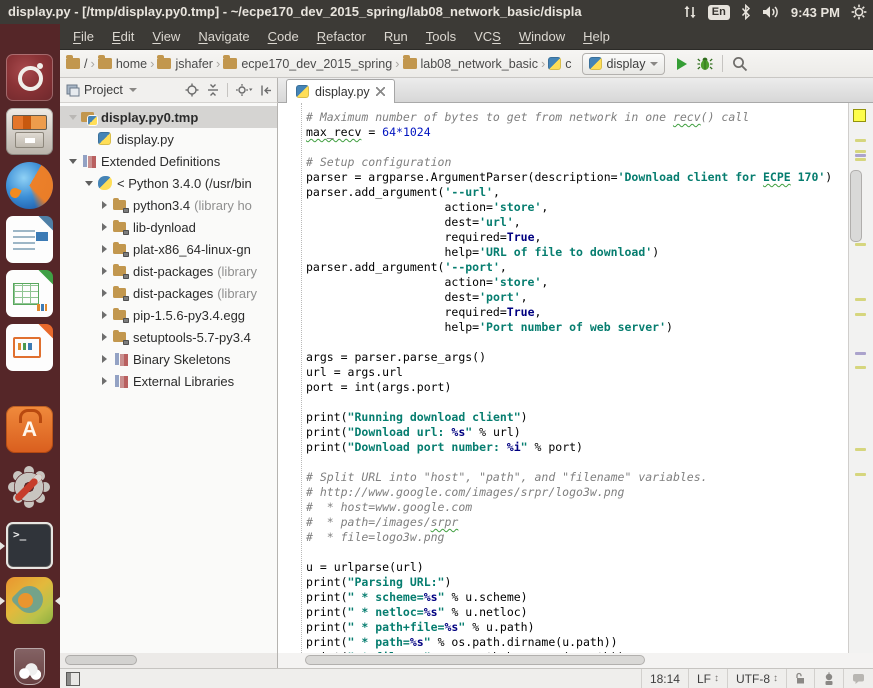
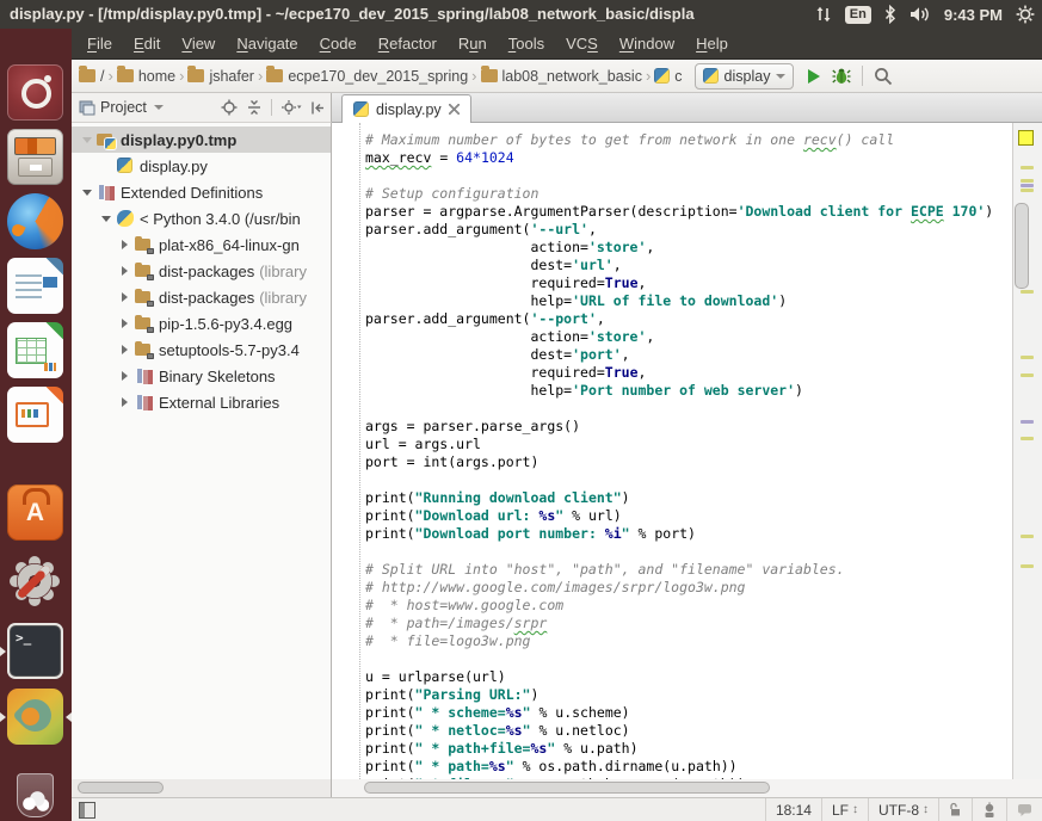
  display.py - [/tmp/display.py0.tmp] - ~/ecpe170_dev_2015_spring/lab08_network_basic/displa
  En
  9:43 PM
  File
  Edit
  View
  Navigate
  Code
  Refactor
  Run
  Tools
  VCS
  Window
  Help
  /
  ›
  home
  ›
  jshafer
  ›
  ecpe170_dev_2015_spring
  ›
  lab08_network_basic
  ›
  c
  display
  Project
  display.py0.tmp
  display.py
  Extended Definitions
  < Python 3.4.0 (/usr/bin
- python3.4
- (library ho
- lib-dynload
  plat-x86_64-linux-gn
  dist-packages
  (library
  dist-packages
  (library
  pip-1.5.6-py3.4.egg
  setuptools-5.7-py3.4
  Binary Skeletons
  External Libraries
  display.py
  # Maximum number of bytes to get from network in one recv() call
  max_recv = 64*1024
  # Setup configuration
  parser = argparse.ArgumentParser(description='Download client for ECPE 170')
  parser.add_argument('--url',
  action='store',
  dest='url',
  required=True,
  help='URL of file to download')
  parser.add_argument('--port',
  action='store',
  dest='port',
  required=True,
  help='Port number of web server')
  args = parser.parse_args()
  url = args.url
  port = int(args.port)
  print("Running download client")
  print("Download url: %s" % url)
  print("Download port number: %i" % port)
  # Split URL into "host", "path", and "filename" variables.
  # http://www.google.com/images/srpr/logo3w.png
  # * host=www.google.com
  # * path=/images/srpr
  # * file=logo3w.png
  u = urlparse(url)
  print("Parsing URL:")
  print(" * scheme=%s" % u.scheme)
  print(" * netloc=%s" % u.netloc)
  print(" * path+file=%s" % u.path)
  print(" * path=%s" % os.path.dirname(u.path))
  18:14
  LF
  ↕
  UTF-8
  ↕
